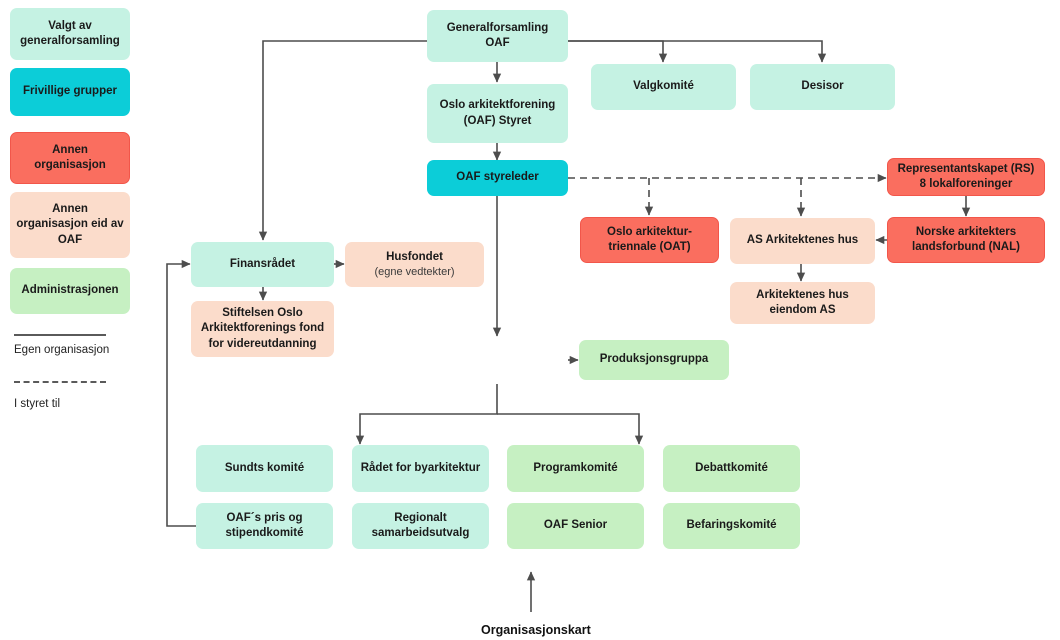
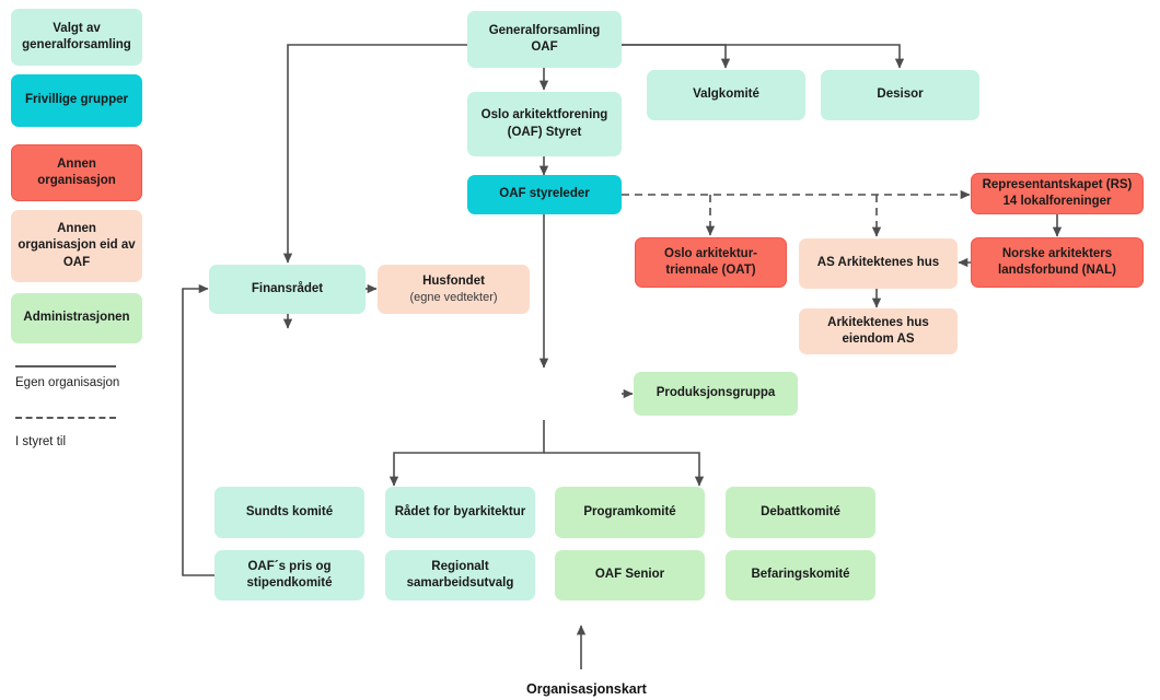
  Valgt av generalforsamling
  Frivillige grupper
  Annen organisasjon
  Annen organisasjon eid av OAF
  Administrasjonen
  Egen organisasjon
  I styret til
  Generalforsamling OAF
  Oslo arkitektforening (OAF) Styret
  OAF styreleder
  Valgkomité
  Desisor
- Representantskapet (RS) 8 lokalforeninger
+ Representantskapet (RS) 14 lokalforeninger
  Norske arkitekters landsforbund (NAL)
  Oslo arkitektur-triennale (OAT)
  AS Arkitektenes hus
  Arkitektenes hus eiendom AS
  Finansrådet
  Husfondet
  (egne vedtekter)
- Stiftelsen Oslo Arkitektforenings fond for videreutdanning
  Produksjonsgruppa
  Sundts komité
  Rådet for byarkitektur
  Programkomité
  Debattkomité
  OAF´s pris og stipendkomité
  Regionalt samarbeidsutvalg
  OAF Senior
  Befaringskomité
  Organisasjonskart
